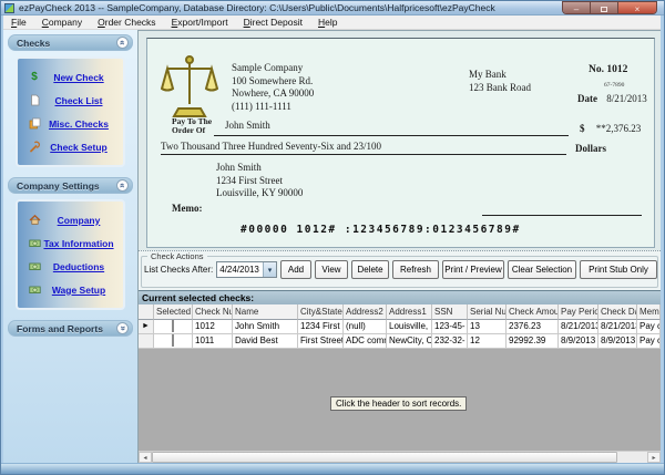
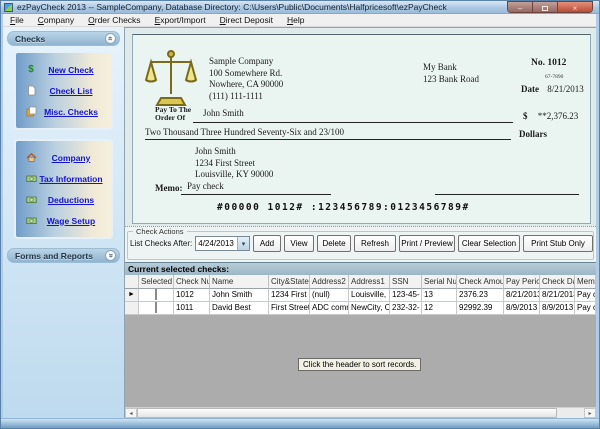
  ezPayCheck 2013 -- SampleCompany, Database Directory: C:\Users\Public\Documents\Halfpricesoft\ezPayCheck
  –
  ×
  File
  Company
  Order Checks
  Export/Import
  Direct Deposit
  Help
  Checks
  $
  New Check
  Check List
  Misc. Checks
- Check Setup
- Company Settings
  Company
  Tax Information
  Deductions
  Wage Setup
  Forms and Reports
  Sample Company
  100 Somewhere Rd.
  Nowhere, CA 90000
  (111) 111-1111
  My Bank
  123 Bank Road
  No. 1012
  Date 8/21/2013
  Pay To The
  Order Of
  John Smith
  $ **2,376.23
  Two Thousand Three Hundred Seventy-Six and 23/100
  Dollars
  John Smith
  1234 First Street
  Louisville, KY 90000
  Memo:
+ Pay check
  #00000 1012# :123456789:0123456789#
  Check Actions
  List Checks After:
  4/24/2013
  Add
  View
  Delete
  Refresh
  Print / Preview
  Clear Selection
  Print Stub Only
  Current selected checks:
  Selected
  Check Nu
  Name
  City&State
  Address2
  Address1
  SSN
  Serial Nu
  Check Amou
  Pay Perio
  Check D
  Mem
  1012
  John Smith
  1234 First
  (null)
  Louisville,
  123-45-
  13
  2376.23
  8/21/2013
  8/21/201
  Pay c
  1011
  David Best
  First Street
  ADC com
  NewCity, C
  232-32-
  12
  92992.39
  8/9/2013
  8/9/2013
  Pay c
  Click the header to sort records.
